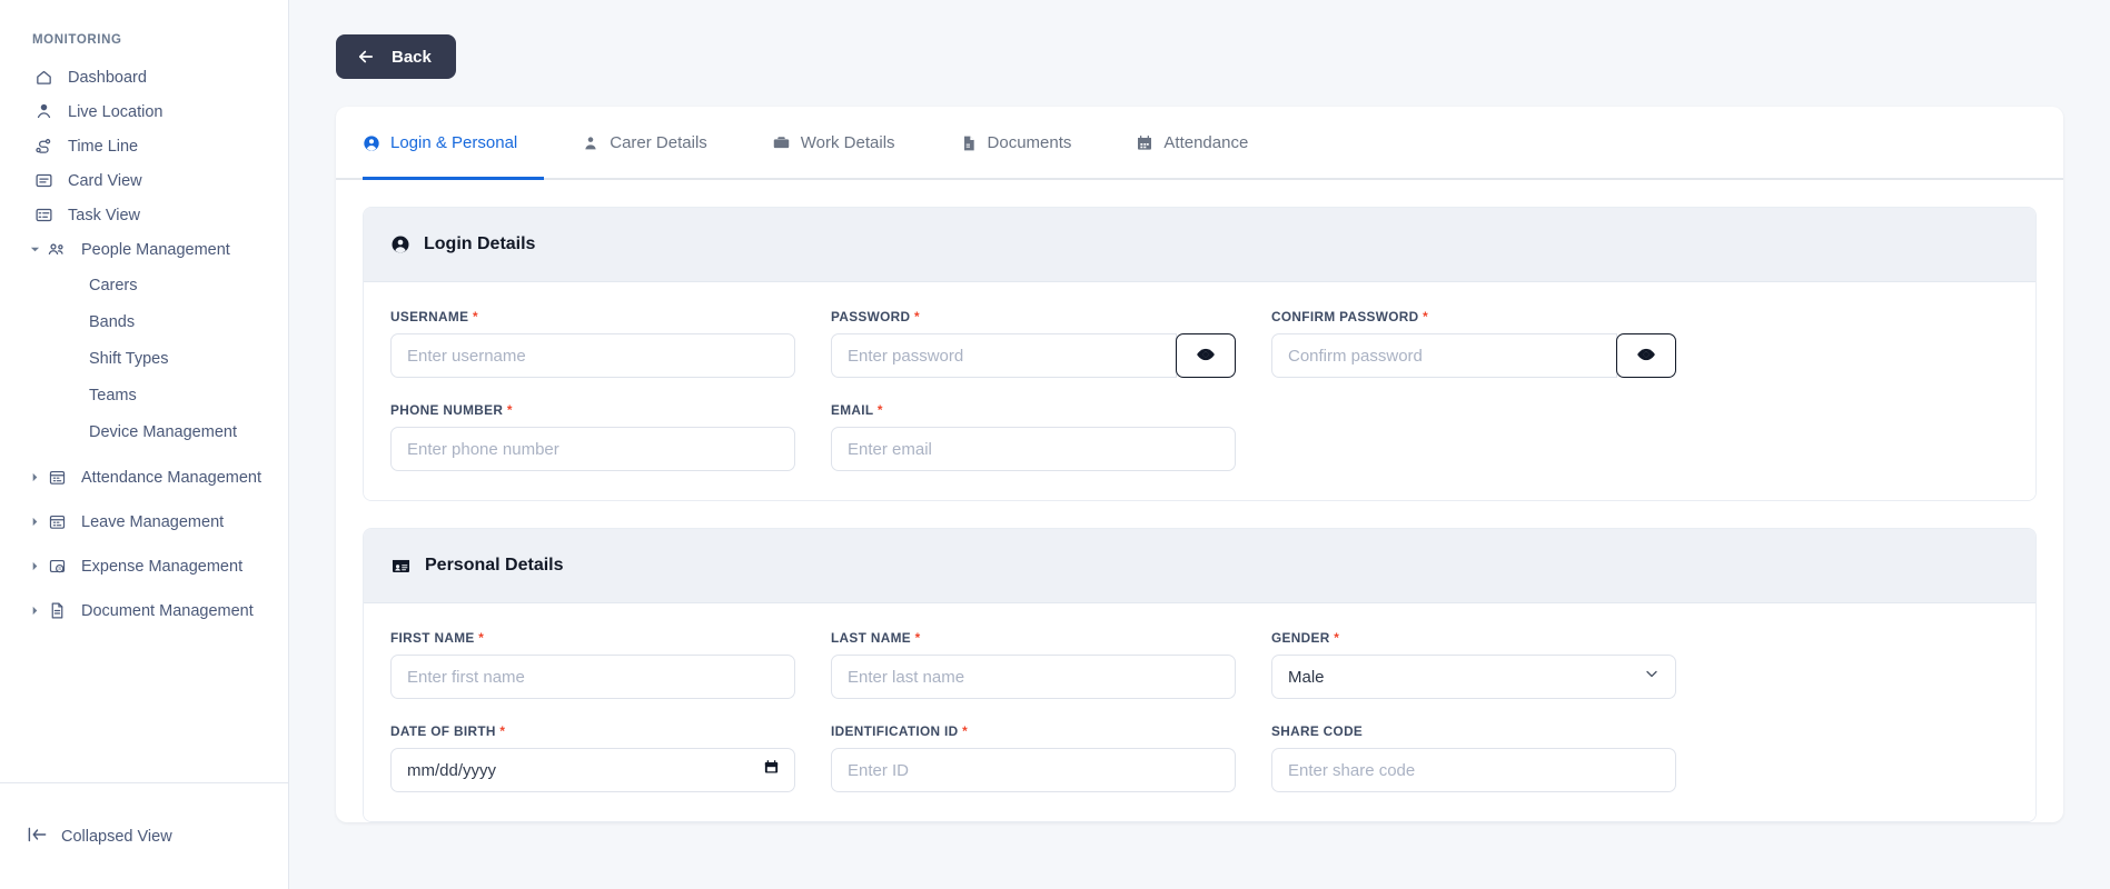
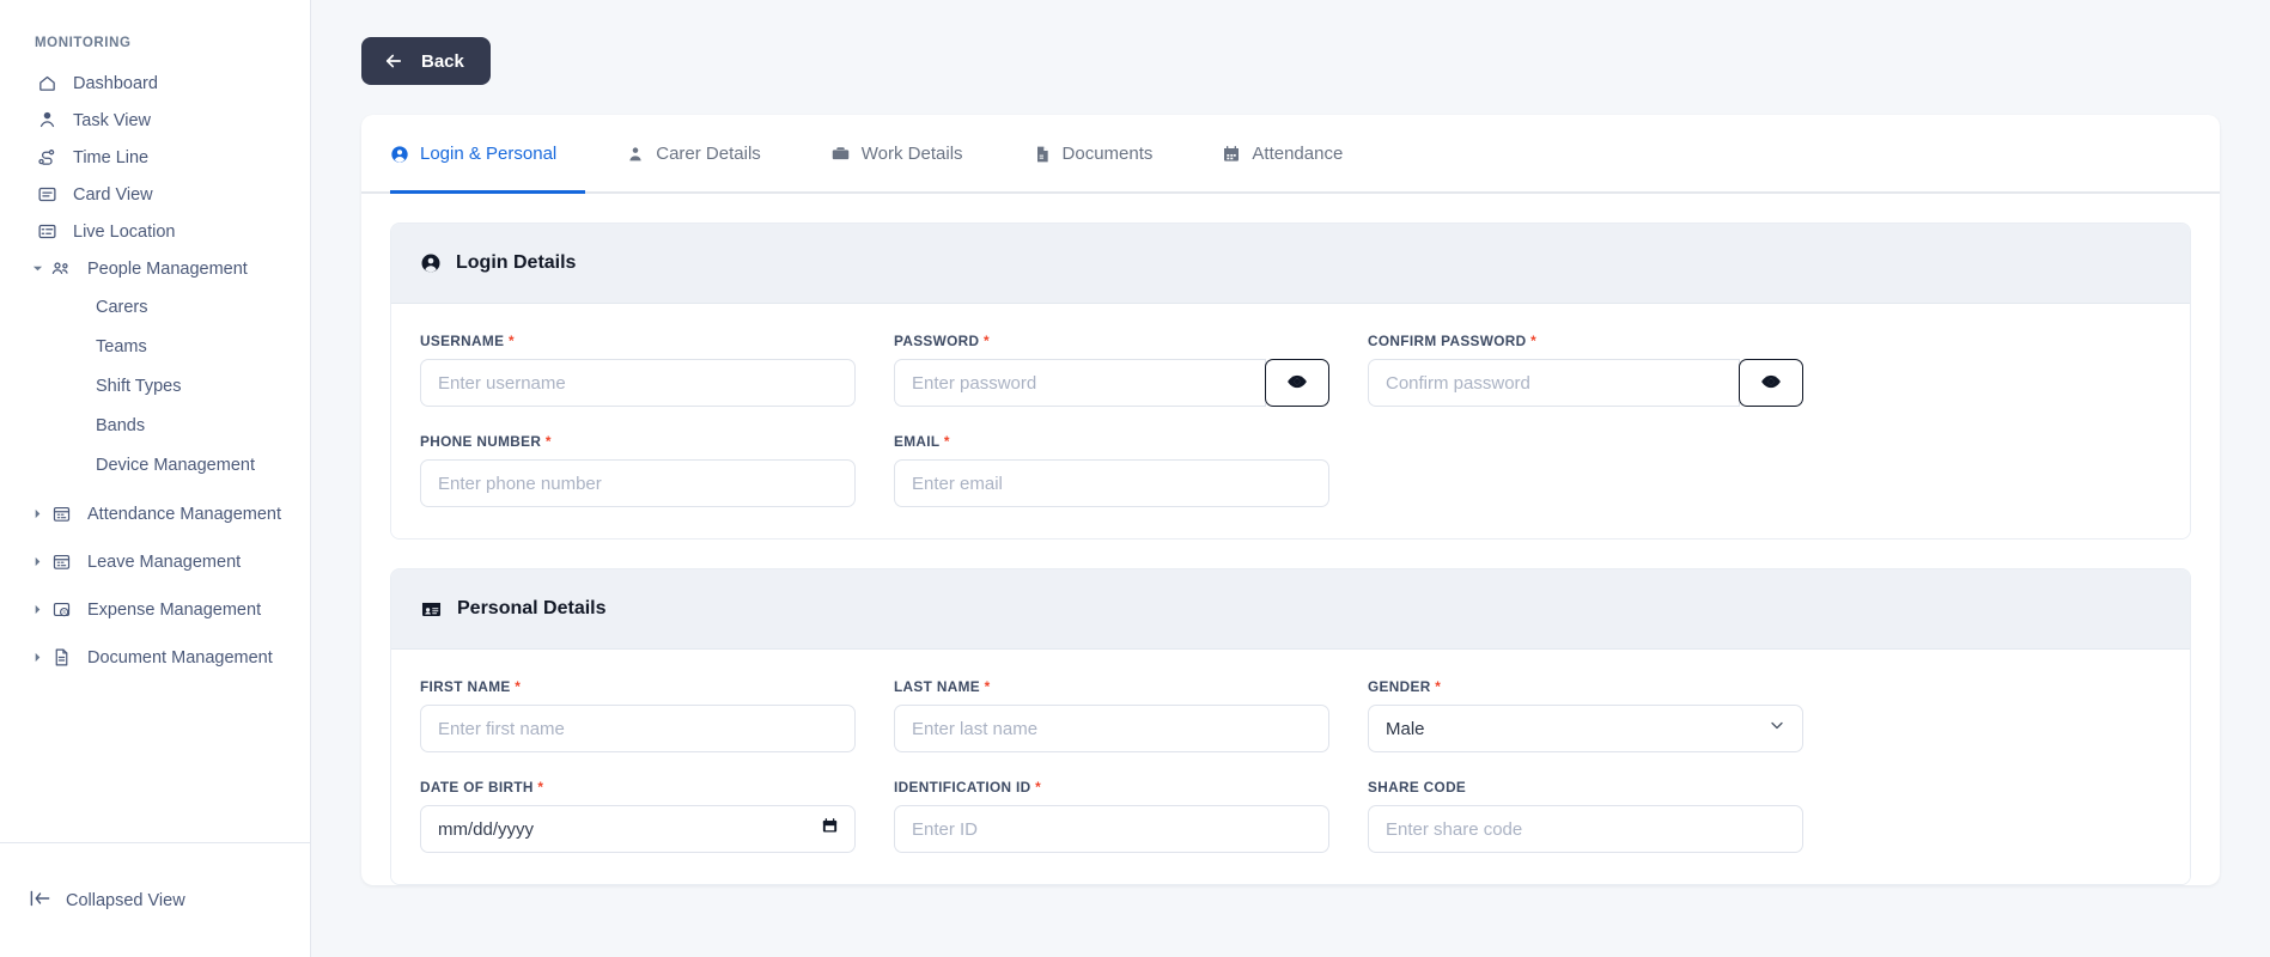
  MONITORING
  Dashboard
- Live Location
+ Task View
  Time Line
  Card View
- Task View
+ Live Location
  People Management
  Carers
- Bands
+ Teams
  Shift Types
- Teams
+ Bands
  Device Management
  Attendance Management
  Leave Management
  Expense Management
  Document Management
  Collapsed View
  Back
  Login & Personal
  Carer Details
  Work Details
  Documents
  Attendance
  Login Details
  USERNAME *
  Enter username
  PASSWORD *
  Enter password
  CONFIRM PASSWORD *
  Confirm password
  PHONE NUMBER *
  Enter phone number
  EMAIL *
  Enter email
  Personal Details
  FIRST NAME *
  Enter first name
  LAST NAME *
  Enter last name
  GENDER *
  Male
  DATE OF BIRTH *
  mm/dd/yyyy
  IDENTIFICATION ID *
  Enter ID
  SHARE CODE
  Enter share code
